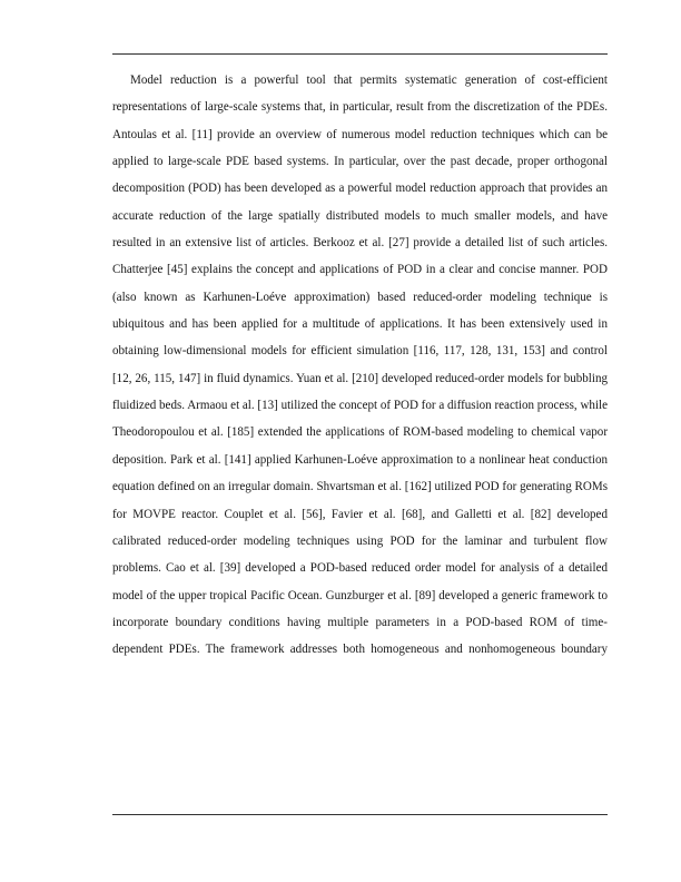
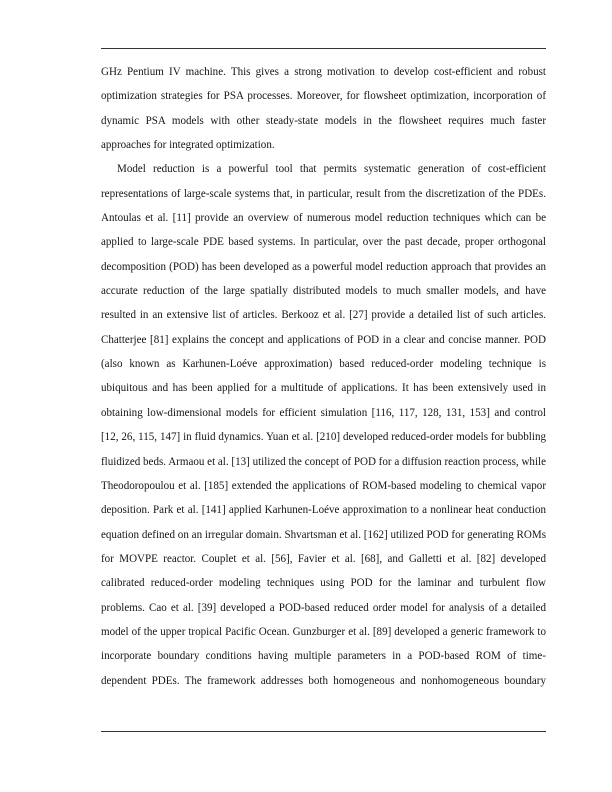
+ GHz Pentium IV machine. This gives a strong motivation to develop cost-efficient and robust optimization strategies for PSA processes. Moreover, for flowsheet optimization, incorporation of dynamic PSA models with other steady-state models in the flowsheet requires much faster approaches for integrated optimization.
- Model reduction is a powerful tool that permits systematic generation of cost-efficient representations of large-scale systems that, in particular, result from the discretization of the PDEs. Antoulas et al. [11] provide an overview of numerous model reduction techniques which can be applied to large-scale PDE based systems. In particular, over the past decade, proper orthogonal decomposition (POD) has been developed as a powerful model reduction approach that provides an accurate reduction of the large spatially distributed models to much smaller models, and have resulted in an extensive list of articles. Berkooz et al. [27] provide a detailed list of such articles. Chatterjee [45] explains the concept and applications of POD in a clear and concise manner. POD (also known as Karhunen-Loéve approximation) based reduced-order modeling technique is ubiquitous and has been applied for a multitude of applications. It has been extensively used in obtaining low-dimensional models for efficient simulation [116, 117, 128, 131, 153] and control [12, 26, 115, 147] in fluid dynamics. Yuan et al. [210] developed reduced-order models for bubbling fluidized beds. Armaou et al. [13] utilized the concept of POD for a diffusion reaction process, while Theodoropoulou et al. [185] extended the applications of ROM-based modeling to chemical vapor deposition. Park et al. [141] applied Karhunen-Loéve approximation to a nonlinear heat conduction equation defined on an irregular domain. Shvartsman et al. [162] utilized POD for generating ROMs for MOVPE reactor. Couplet et al. [56], Favier et al. [68], and Galletti et al. [82] developed calibrated reduced-order modeling techniques using POD for the laminar and turbulent flow problems. Cao et al. [39] developed a POD-based reduced order model for analysis of a detailed model of the upper tropical Pacific Ocean. Gunzburger et al. [89] developed a generic framework to incorporate boundary conditions having multiple parameters in a POD-based ROM of time-dependent PDEs. The framework addresses both homogeneous and nonhomogeneous boundary
+ Model reduction is a powerful tool that permits systematic generation of cost-efficient representations of large-scale systems that, in particular, result from the discretization of the PDEs. Antoulas et al. [11] provide an overview of numerous model reduction techniques which can be applied to large-scale PDE based systems. In particular, over the past decade, proper orthogonal decomposition (POD) has been developed as a powerful model reduction approach that provides an accurate reduction of the large spatially distributed models to much smaller models, and have resulted in an extensive list of articles. Berkooz et al. [27] provide a detailed list of such articles. Chatterjee [81] explains the concept and applications of POD in a clear and concise manner. POD (also known as Karhunen-Loéve approximation) based reduced-order modeling technique is ubiquitous and has been applied for a multitude of applications. It has been extensively used in obtaining low-dimensional models for efficient simulation [116, 117, 128, 131, 153] and control [12, 26, 115, 147] in fluid dynamics. Yuan et al. [210] developed reduced-order models for bubbling fluidized beds. Armaou et al. [13] utilized the concept of POD for a diffusion reaction process, while Theodoropoulou et al. [185] extended the applications of ROM-based modeling to chemical vapor deposition. Park et al. [141] applied Karhunen-Loéve approximation to a nonlinear heat conduction equation defined on an irregular domain. Shvartsman et al. [162] utilized POD for generating ROMs for MOVPE reactor. Couplet et al. [56], Favier et al. [68], and Galletti et al. [82] developed calibrated reduced-order modeling techniques using POD for the laminar and turbulent flow problems. Cao et al. [39] developed a POD-based reduced order model for analysis of a detailed model of the upper tropical Pacific Ocean. Gunzburger et al. [89] developed a generic framework to incorporate boundary conditions having multiple parameters in a POD-based ROM of time-dependent PDEs. The framework addresses both homogeneous and nonhomogeneous boundary
